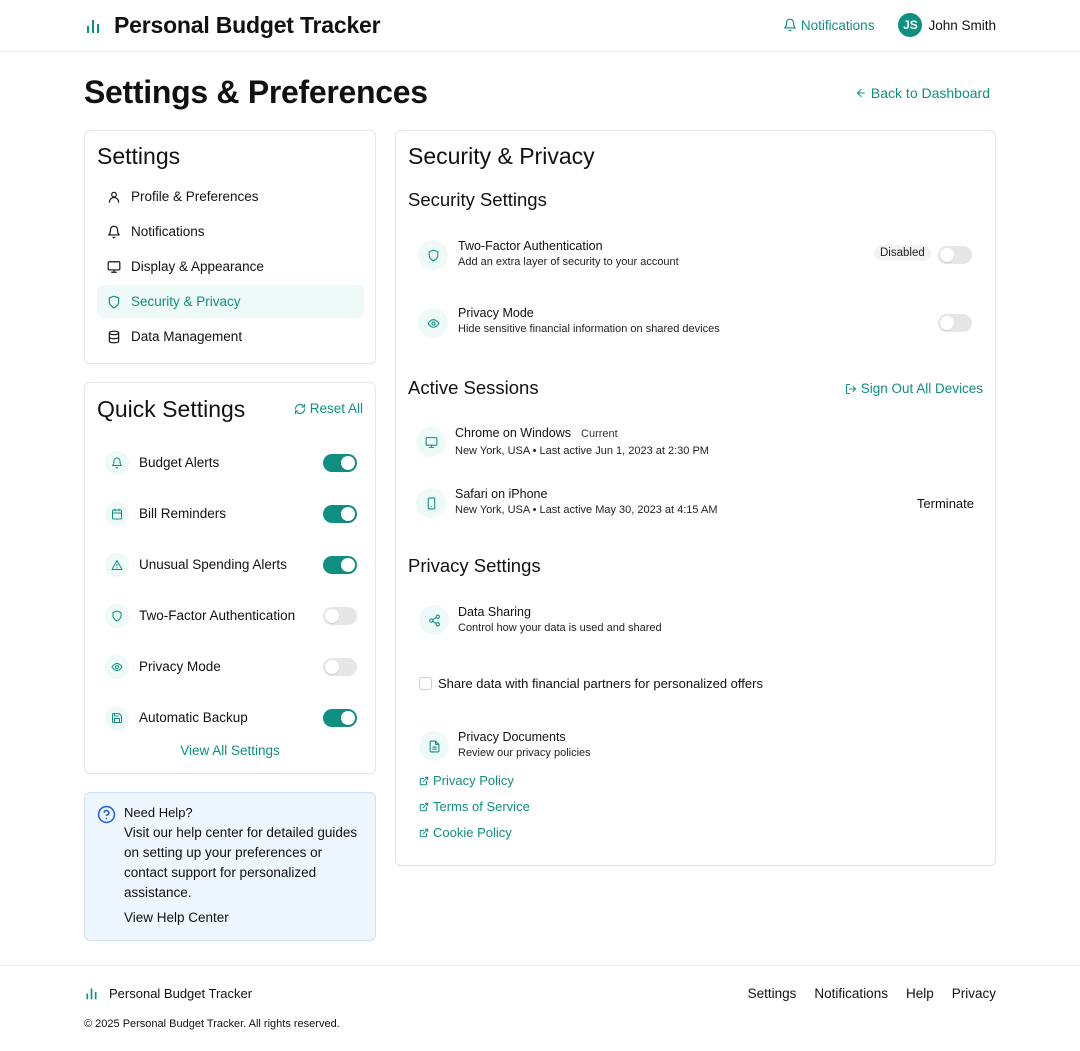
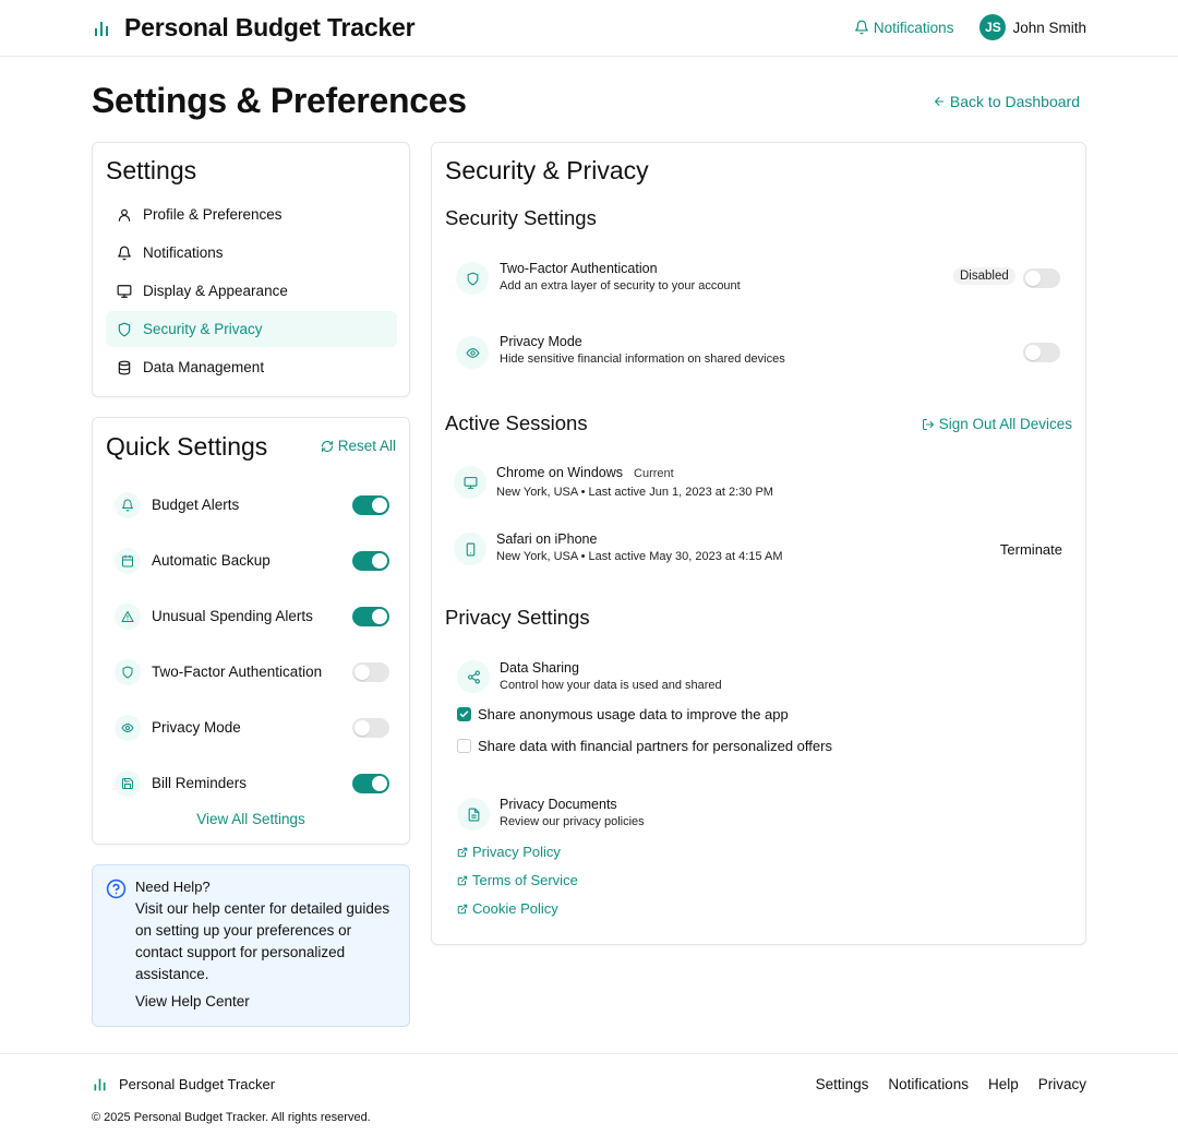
  Personal Budget Tracker
  Notifications
  JS
  John Smith
  Settings & Preferences
  Back to Dashboard
  Settings
  Profile & Preferences
  Notifications
  Display & Appearance
  Security & Privacy
  Data Management
  Quick Settings
  Reset All
  Budget Alerts
- Bill Reminders
+ Automatic Backup
  Unusual Spending Alerts
  Two-Factor Authentication
  Privacy Mode
- Automatic Backup
+ Bill Reminders
  View All Settings
  Need Help?
  Visit our help center for detailed guides on setting up your preferences or contact support for personalized assistance.
  View Help Center
  Security & Privacy
  Security Settings
  Two-Factor Authentication
  Add an extra layer of security to your account
  Disabled
  Privacy Mode
  Hide sensitive financial information on shared devices
  Active Sessions
  Sign Out All Devices
  Chrome on Windows Current
  New York, USA • Last active Jun 1, 2023 at 2:30 PM
  Safari on iPhone
  New York, USA • Last active May 30, 2023 at 4:15 AM
  Terminate
  Privacy Settings
  Data Sharing
  Control how your data is used and shared
+ Share anonymous usage data to improve the app
  Share data with financial partners for personalized offers
  Privacy Documents
  Review our privacy policies
  Privacy Policy
  Terms of Service
  Cookie Policy
  Personal Budget Tracker
  © 2025 Personal Budget Tracker. All rights reserved.
  Settings
  Notifications
  Help
  Privacy
